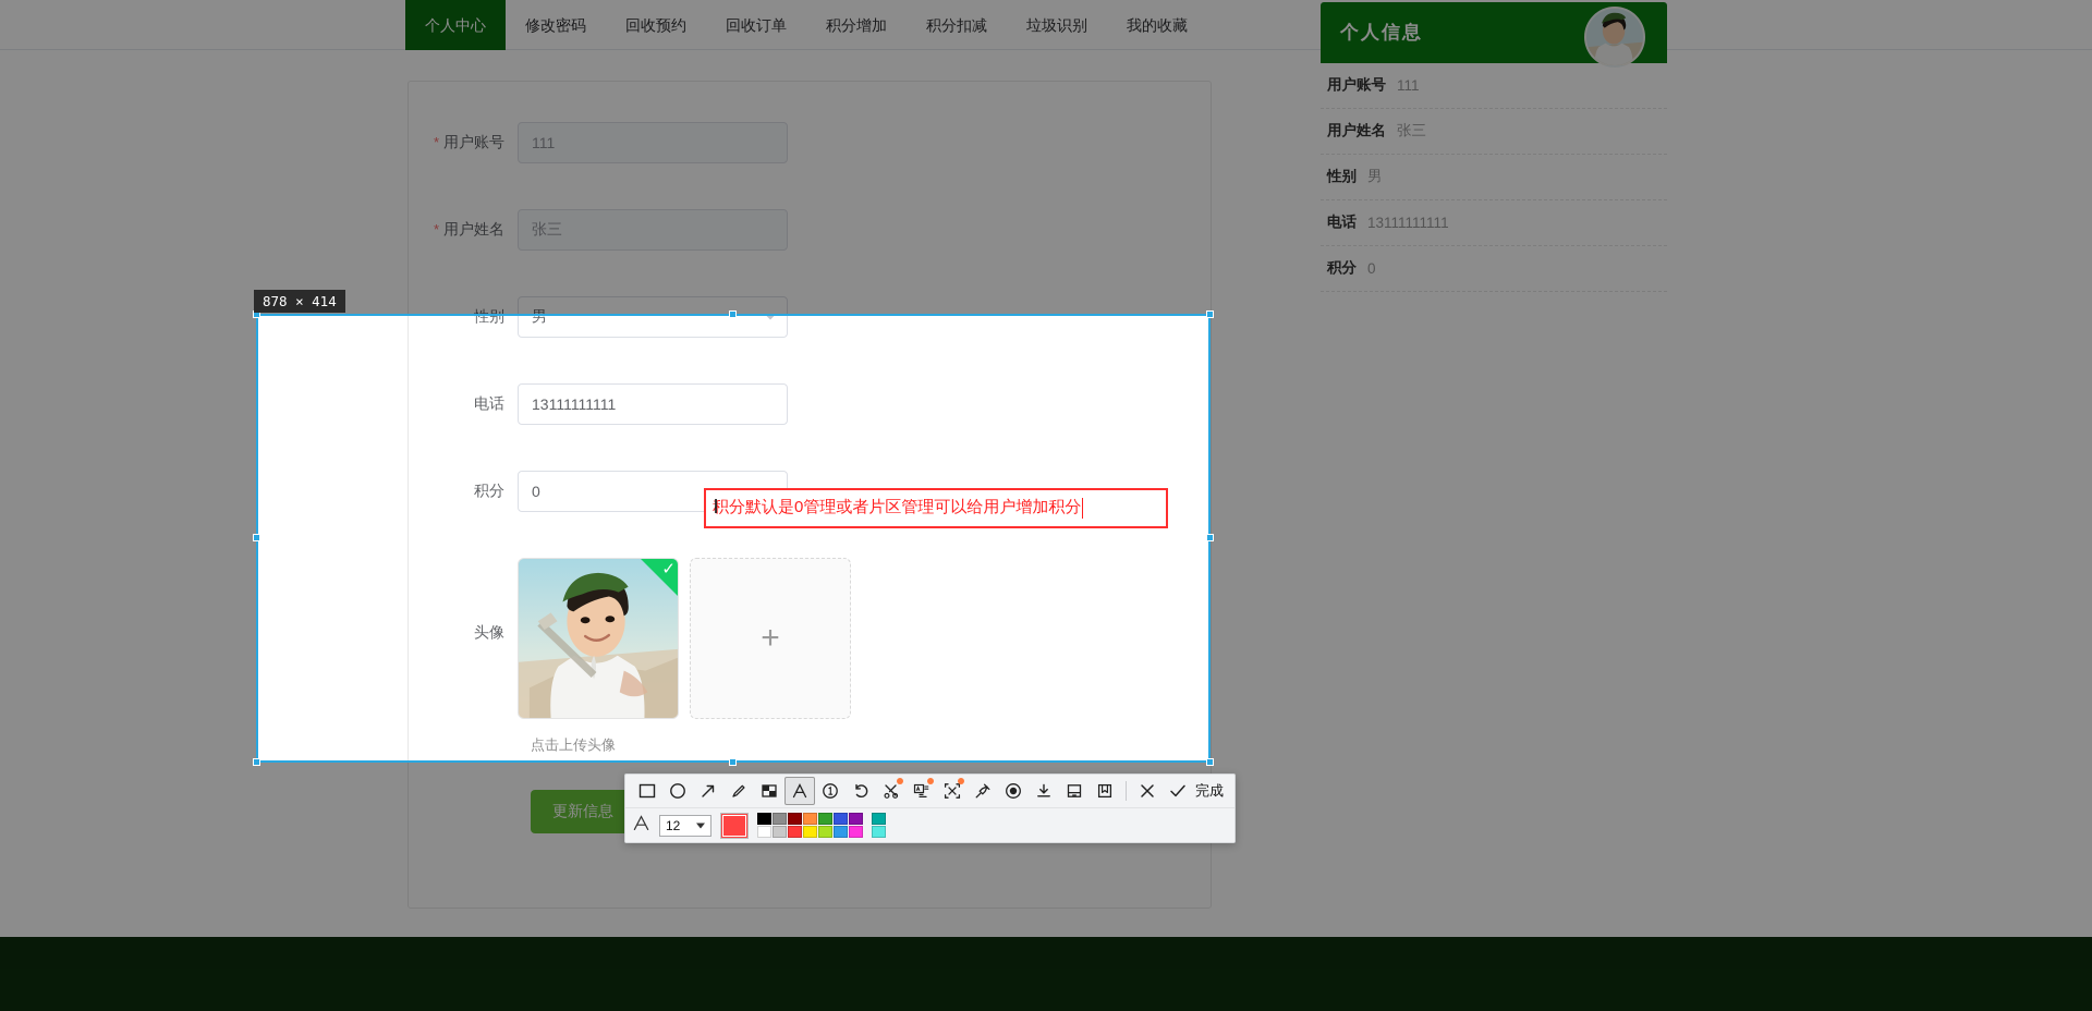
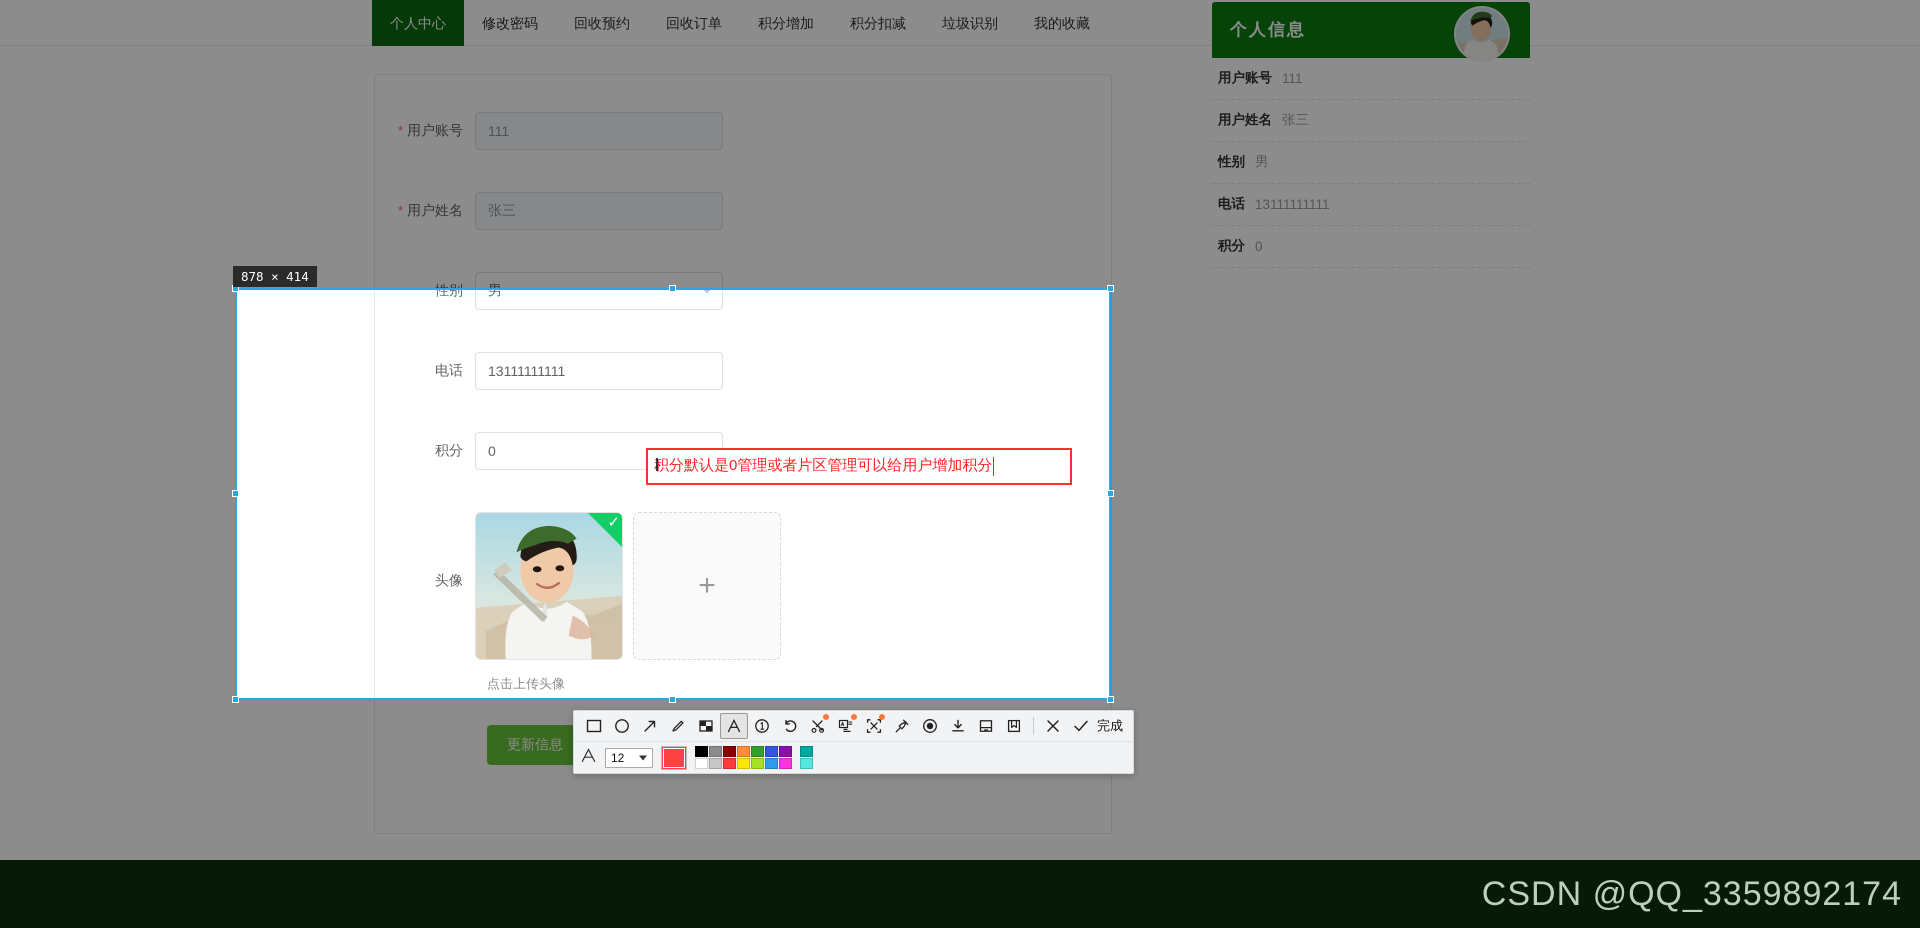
  个人中心
  修改密码
  回收预约
  回收订单
  积分增加
  积分扣减
  垃圾识别
  我的收藏
  用户账号
  111
  用户姓名
  张三
  性别
  男
  电话
  13111111111
  积分
  0
  头像
  +
  点击上传头像
  更新信息
  个人信息
  用户账号
  111
  用户姓名
  张三
  性别
  男
  电话
  13111111111
  积分
  0
  878 × 414
  积分默认是0管理或者片区管理可以给用户增加积分
  I
  完成
  12
+ CSDN @QQ_3359892174
